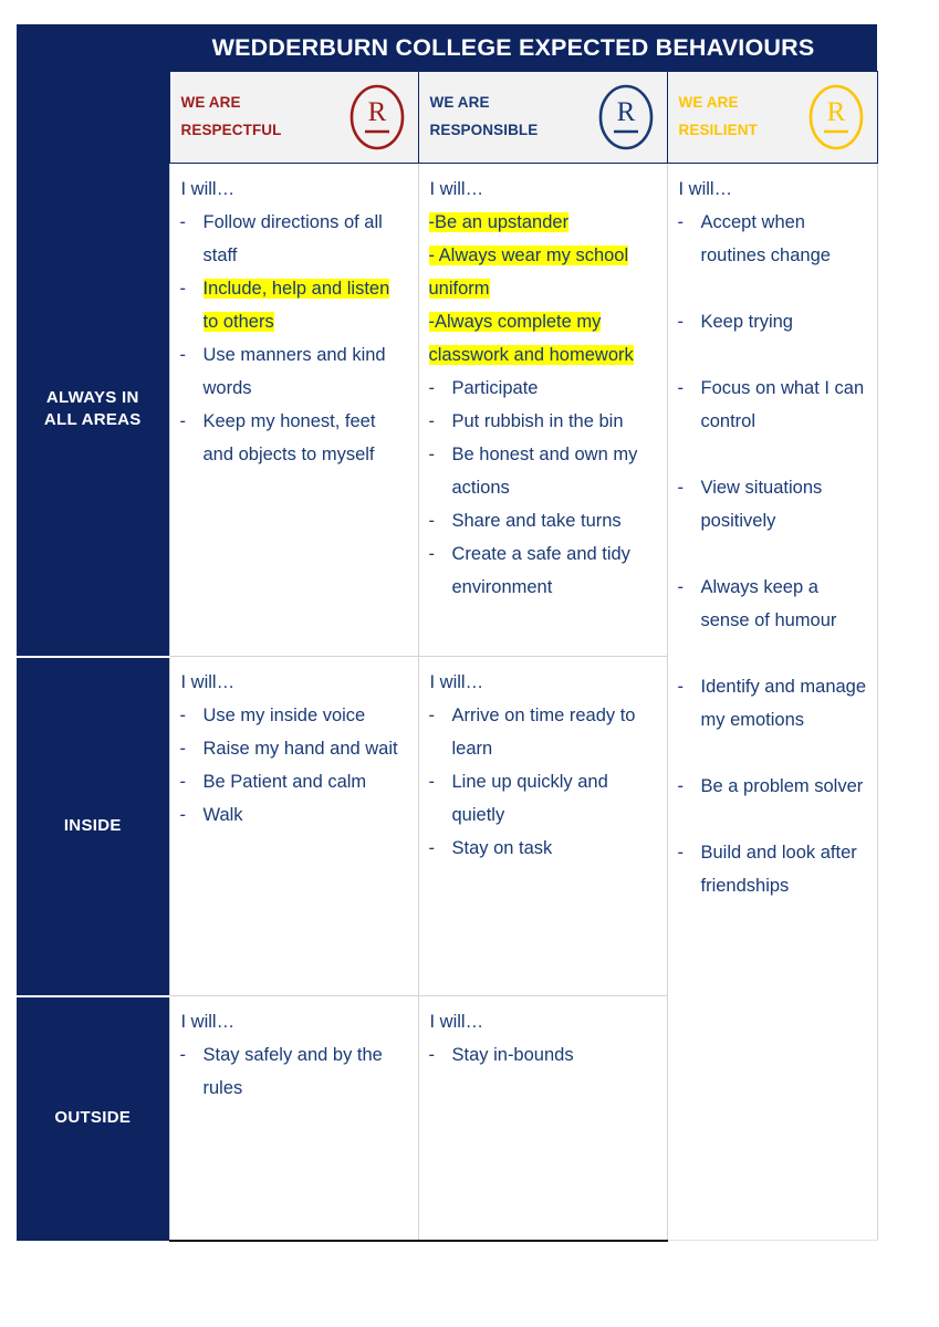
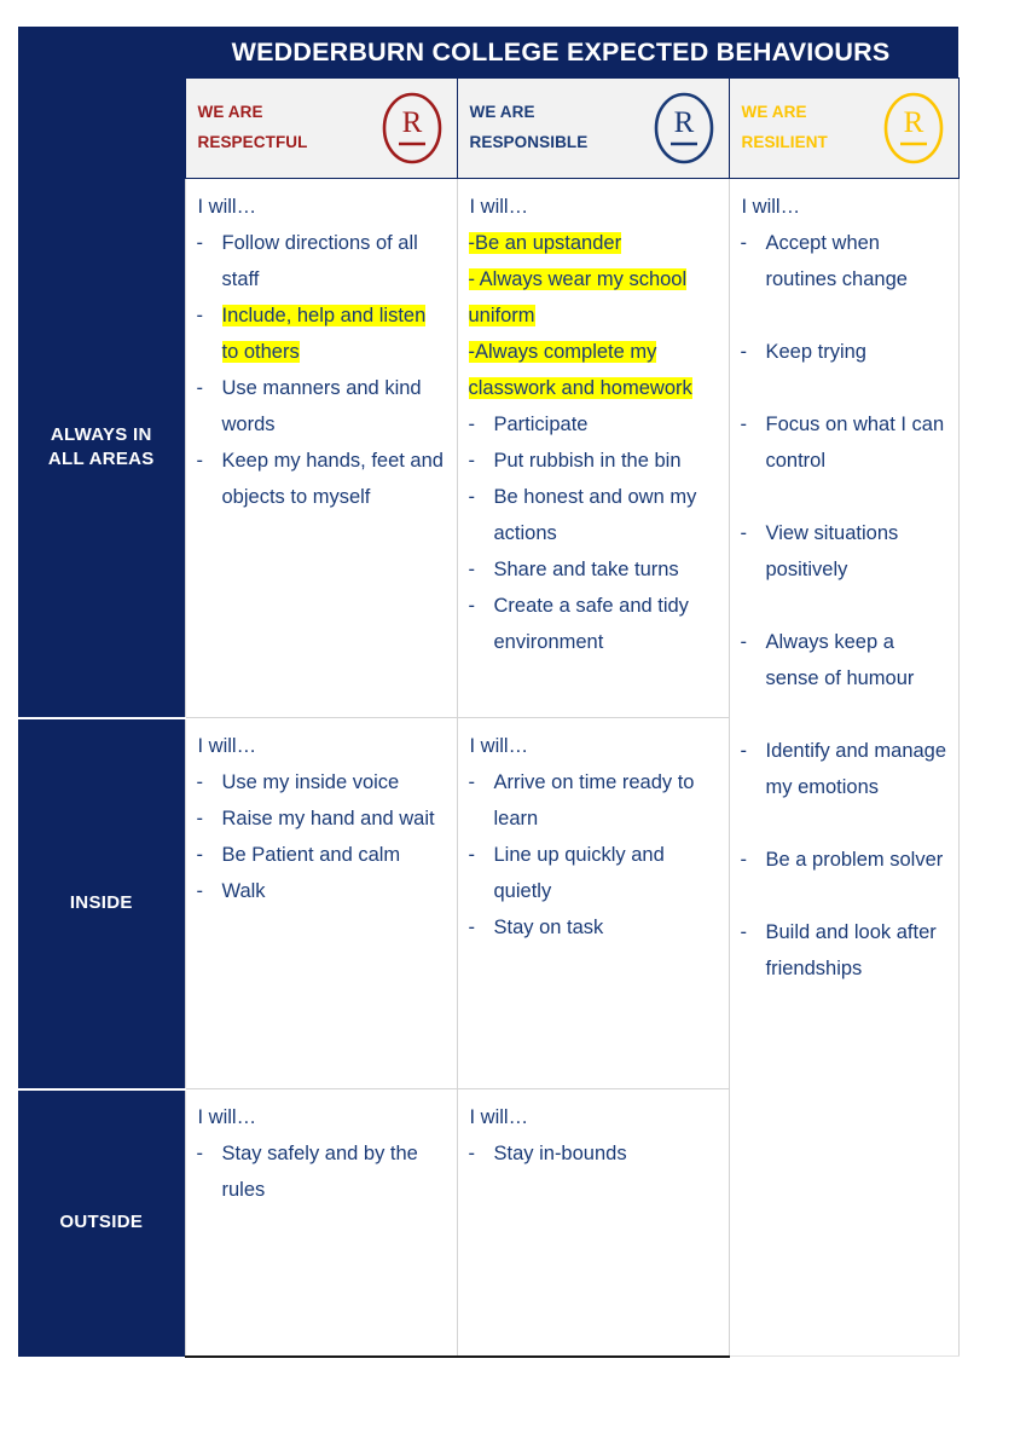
  WEDDERBURN COLLEGE EXPECTED BEHAVIOURS
  	WE ARE RESPECTFUL R	WE ARE RESPONSIBLE R	WE ARE RESILIENT R
- ALWAYS IN ALL AREAS	I will… - Follow directions of all staff- Include, help and listen to others- Use manners and kind words- Keep my honest, feet and objects to myself	I will… -Be an upstander- Always wear my school uniform-Always complete my classwork and homework- Participate- Put rubbish in the bin- Be honest and own my actions- Share and take turns- Create a safe and tidy environment	I will… - Accept when routines change- Keep trying- Focus on what I can control- View situations positively- Always keep a sense of humour- Identify and manage my emotions- Be a problem solver- Build and look after friendships
+ ALWAYS IN ALL AREAS	I will… - Follow directions of all staff- Include, help and listen to others- Use manners and kind words- Keep my hands, feet and objects to myself	I will… -Be an upstander- Always wear my school uniform-Always complete my classwork and homework- Participate- Put rubbish in the bin- Be honest and own my actions- Share and take turns- Create a safe and tidy environment	I will… - Accept when routines change- Keep trying- Focus on what I can control- View situations positively- Always keep a sense of humour- Identify and manage my emotions- Be a problem solver- Build and look after friendships
  INSIDE	I will… - Use my inside voice- Raise my hand and wait- Be Patient and calm- Walk	I will… - Arrive on time ready to learn- Line up quickly and quietly- Stay on task
  OUTSIDE	I will… - Stay safely and by the rules	I will… - Stay in-bounds
